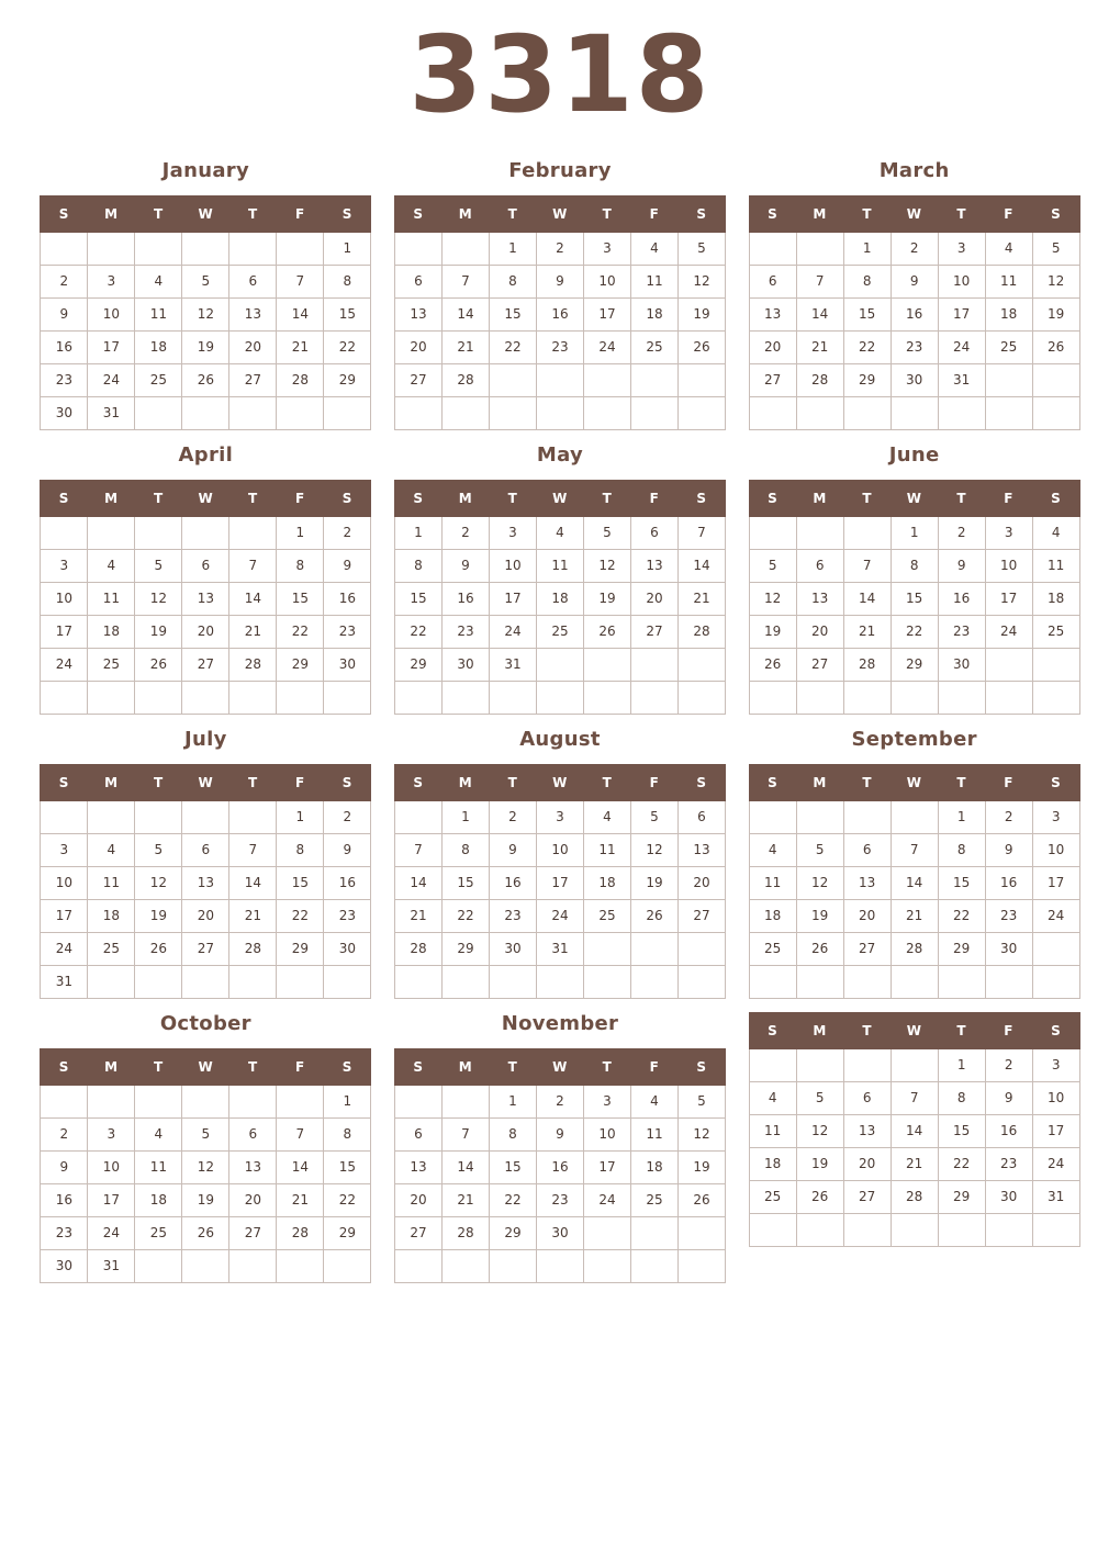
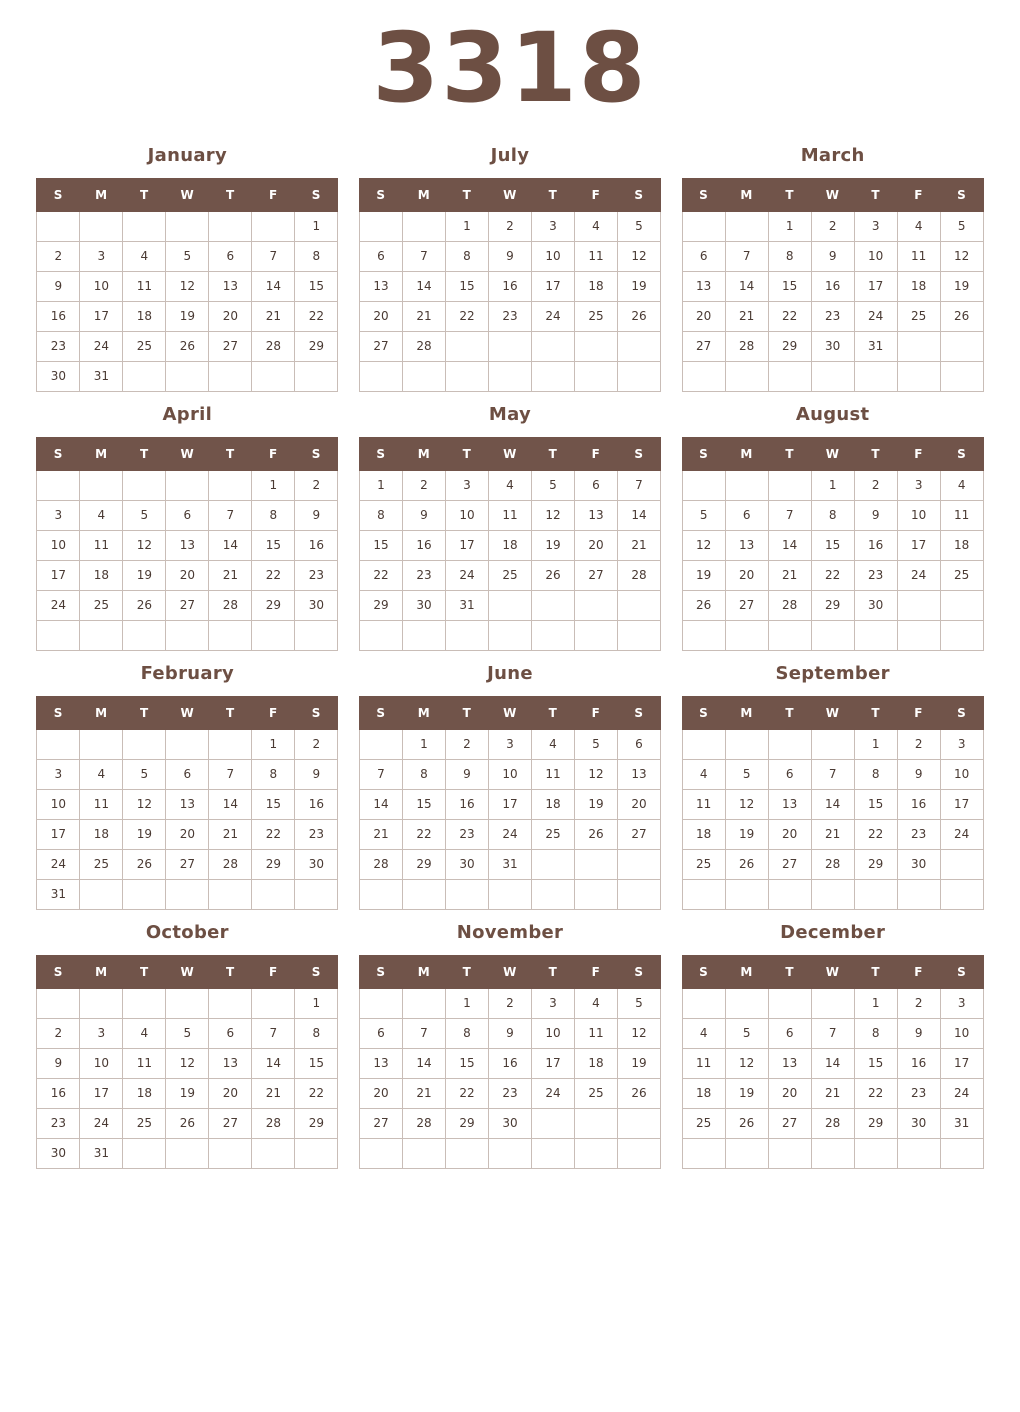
  3318
  January
  S	M	T	W	T	F	S
  						1
  2	3	4	5	6	7	8
  9	10	11	12	13	14	15
  16	17	18	19	20	21	22
  23	24	25	26	27	28	29
  30	31
- February
+ July
  S	M	T	W	T	F	S
  		1	2	3	4	5
  6	7	8	9	10	11	12
  13	14	15	16	17	18	19
  20	21	22	23	24	25	26
  27	28
  March
  S	M	T	W	T	F	S
  		1	2	3	4	5
  6	7	8	9	10	11	12
  13	14	15	16	17	18	19
  20	21	22	23	24	25	26
  27	28	29	30	31
  April
  S	M	T	W	T	F	S
  					1	2
  3	4	5	6	7	8	9
  10	11	12	13	14	15	16
  17	18	19	20	21	22	23
  24	25	26	27	28	29	30
  May
  S	M	T	W	T	F	S
  1	2	3	4	5	6	7
  8	9	10	11	12	13	14
  15	16	17	18	19	20	21
  22	23	24	25	26	27	28
  29	30	31
- June
+ August
  S	M	T	W	T	F	S
  			1	2	3	4
  5	6	7	8	9	10	11
  12	13	14	15	16	17	18
  19	20	21	22	23	24	25
  26	27	28	29	30
- July
+ February
  S	M	T	W	T	F	S
  					1	2
  3	4	5	6	7	8	9
  10	11	12	13	14	15	16
  17	18	19	20	21	22	23
  24	25	26	27	28	29	30
  31
- August
+ June
  S	M	T	W	T	F	S
  	1	2	3	4	5	6
  7	8	9	10	11	12	13
  14	15	16	17	18	19	20
  21	22	23	24	25	26	27
  28	29	30	31
  September
  S	M	T	W	T	F	S
  				1	2	3
  4	5	6	7	8	9	10
  11	12	13	14	15	16	17
  18	19	20	21	22	23	24
  25	26	27	28	29	30
  October
  S	M	T	W	T	F	S
  						1
  2	3	4	5	6	7	8
  9	10	11	12	13	14	15
  16	17	18	19	20	21	22
  23	24	25	26	27	28	29
  30	31
  November
  S	M	T	W	T	F	S
  		1	2	3	4	5
  6	7	8	9	10	11	12
  13	14	15	16	17	18	19
  20	21	22	23	24	25	26
  27	28	29	30
+ December
  S	M	T	W	T	F	S
  				1	2	3
  4	5	6	7	8	9	10
  11	12	13	14	15	16	17
  18	19	20	21	22	23	24
  25	26	27	28	29	30	31
